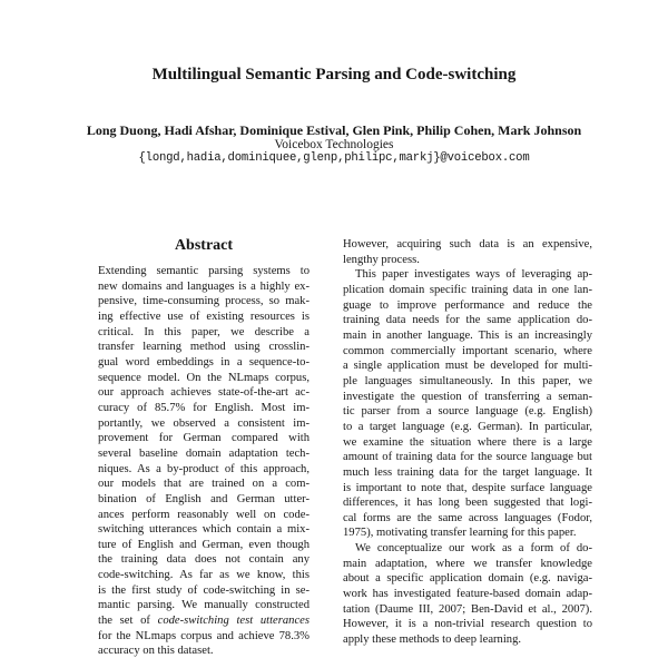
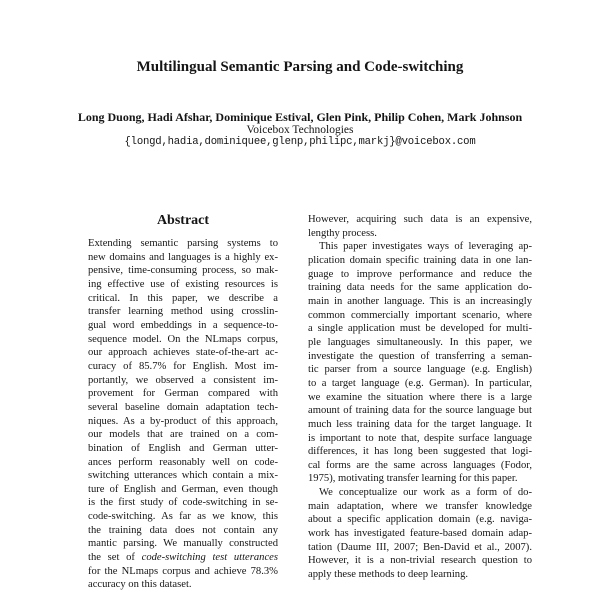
  Multilingual Semantic Parsing and Code-switching
  Long Duong, Hadi Afshar, Dominique Estival, Glen Pink, Philip Cohen, Mark Johnson
  Voicebox Technologies
  {longd,hadia,dominiquee,glenp,philipc,markj}@voicebox.com
  Abstract
  Extending semantic parsing systems to
  new domains and languages is a highly ex-
  pensive, time-consuming process, so mak-
  ing effective use of existing resources is
  critical. In this paper, we describe a
  transfer learning method using crosslin-
  gual word embeddings in a sequence-to-
  sequence model. On the NLmaps corpus,
  our approach achieves state-of-the-art ac-
  curacy of 85.7% for English. Most im-
  portantly, we observed a consistent im-
  provement for German compared with
  several baseline domain adaptation tech-
  niques. As a by-product of this approach,
  our models that are trained on a com-
  bination of English and German utter-
  ances perform reasonably well on code-
  switching utterances which contain a mix-
  ture of English and German, even though
- the training data does not contain any
+ is the first study of code-switching in se-
  code-switching. As far as we know, this
- is the first study of code-switching in se-
+ the training data does not contain any
  mantic parsing. We manually constructed
  the set of code-switching test utterances
  for the NLmaps corpus and achieve 78.3%
  accuracy on this dataset.
  However, acquiring such data is an expensive,
  lengthy process.
  This paper investigates ways of leveraging ap-
  plication domain specific training data in one lan-
  guage to improve performance and reduce the
  training data needs for the same application do-
  main in another language. This is an increasingly
  common commercially important scenario, where
  a single application must be developed for multi-
  ple languages simultaneously. In this paper, we
  investigate the question of transferring a seman-
  tic parser from a source language (e.g. English)
  to a target language (e.g. German). In particular,
  we examine the situation where there is a large
  amount of training data for the source language but
  much less training data for the target language. It
  is important to note that, despite surface language
  differences, it has long been suggested that logi-
  cal forms are the same across languages (Fodor,
  1975), motivating transfer learning for this paper.
  We conceptualize our work as a form of do-
  main adaptation, where we transfer knowledge
  about a specific application domain (e.g. naviga-
  work has investigated feature-based domain adap-
  tation (Daume III, 2007; Ben-David et al., 2007).
  However, it is a non-trivial research question to
  apply these methods to deep learning.
